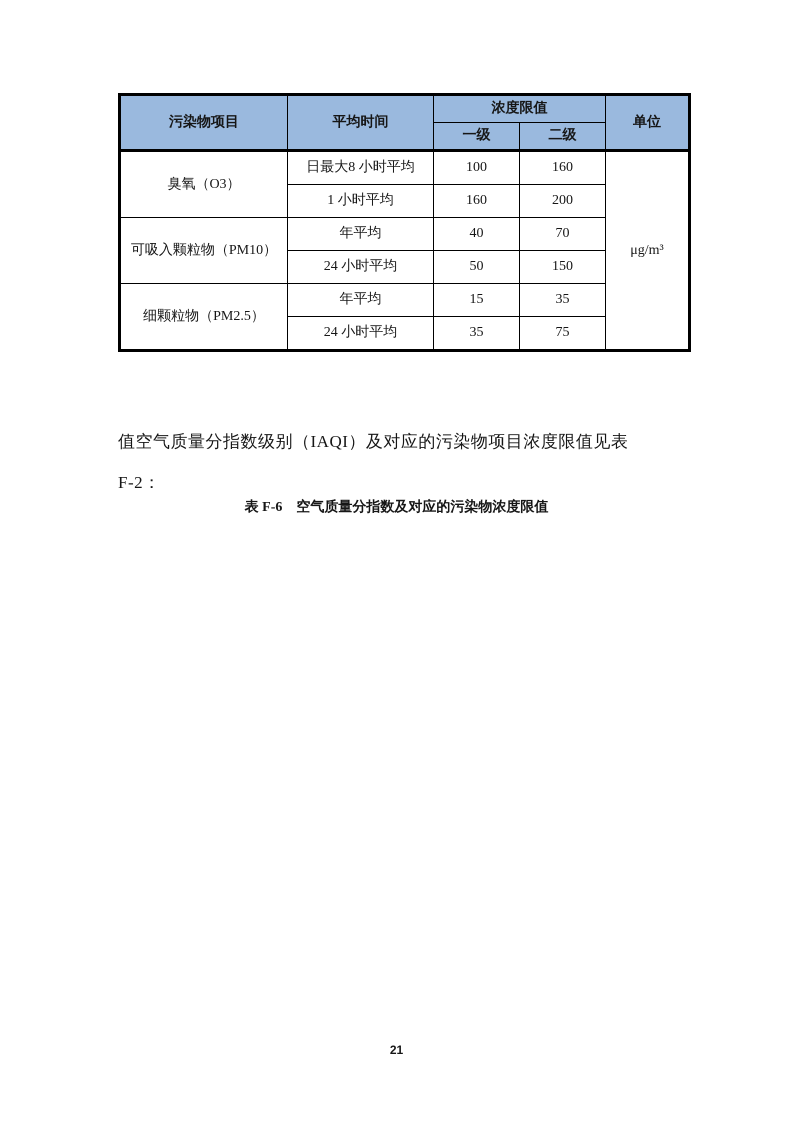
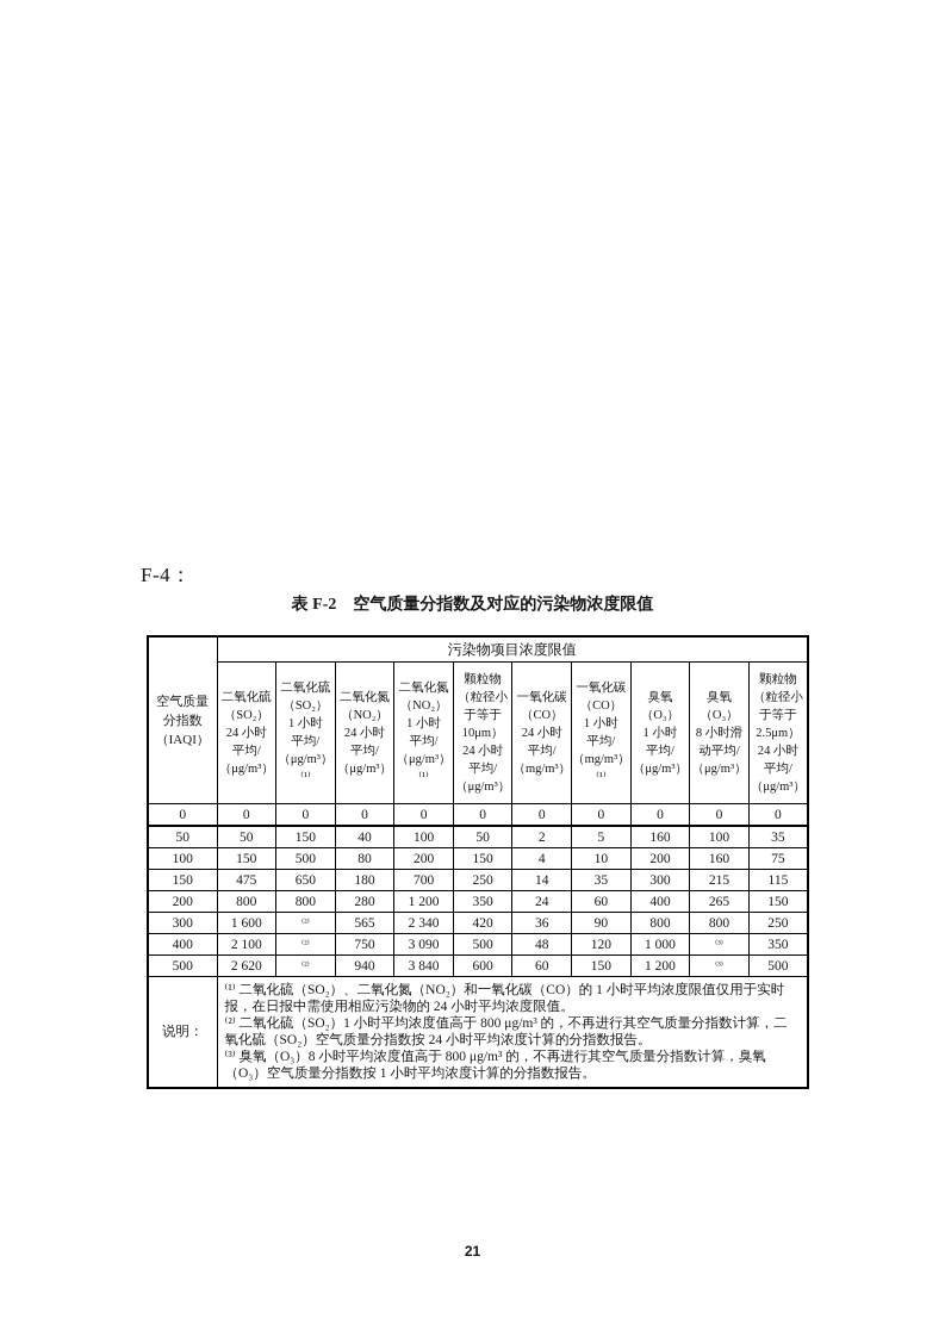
- 污染物项目	平均时间	浓度限值	单位
- 一级	二级
- 臭氧（O3）	日最大8 小时平均	100	160	μg/m³
- 1 小时平均	160	200
- 可吸入颗粒物（PM10）	年平均	40	70
- 24 小时平均	50	150
- 细颗粒物（PM2.5）	年平均	15	35
- 24 小时平均	35	75
- 值空气质量分指数级别（IAQI）及对应的污染物项目浓度限值见表
- F-2：
+ F-4：
- 表 F-6 空气质量分指数及对应的污染物浓度限值
+ 表 F-2 空气质量分指数及对应的污染物浓度限值
+ 空气质量 分指数 （IAQI）	污染物项目浓度限值
+ 二氧化硫 （SO₂） 24 小时 平均/ （μg/m³）	二氧化硫 （SO₂） 1 小时 平均/ （μg/m³）⁽¹⁾	二氧化氮 （NO₂） 24 小时 平均/ （μg/m³）	二氧化氮 （NO₂） 1 小时 平均/ （μg/m³）⁽¹⁾	颗粒物 （粒径小 于等于 10μm） 24 小时 平均/ （μg/m³）	一氧化碳 （CO） 24 小时 平均/ （mg/m³）	一氧化碳 （CO） 1 小时 平均/ （mg/m³）⁽¹⁾	臭氧（O₃） 1 小时 平均/ （μg/m³）	臭氧（O₃） 8 小时滑 动平均/ （μg/m³）	颗粒物 （粒径小 于等于 2.5μm） 24 小时 平均/ （μg/m³）
+ 0	0	0	0	0	0	0	0	0	0	0
+ 50	50	150	40	100	50	2	5	160	100	35
+ 100	150	500	80	200	150	4	10	200	160	75
+ 150	475	650	180	700	250	14	35	300	215	115
+ 200	800	800	280	1 200	350	24	60	400	265	150
+ 300	1 600	⁽²⁾	565	2 340	420	36	90	800	800	250
+ 400	2 100	⁽²⁾	750	3 090	500	48	120	1 000	⁽³⁾	350
+ 500	2 620	⁽²⁾	940	3 840	600	60	150	1 200	⁽³⁾	500
+ 说明：	⁽¹⁾ 二氧化硫（SO₂）、二氧化氮（NO₂）和一氧化碳（CO）的 1 小时平均浓度限值仅用于实时报，在日报中需使用相应污染物的 24 小时平均浓度限值。 ⁽²⁾ 二氧化硫（SO₂）1 小时平均浓度值高于 800 μg/m³ 的，不再进行其空气质量分指数计算，二氧化硫（SO₂）空气质量分指数按 24 小时平均浓度计算的分指数报告。 ⁽³⁾ 臭氧（O₃）8 小时平均浓度值高于 800 μg/m³ 的，不再进行其空气质量分指数计算，臭氧（O₃）空气质量分指数按 1 小时平均浓度计算的分指数报告。
  21
